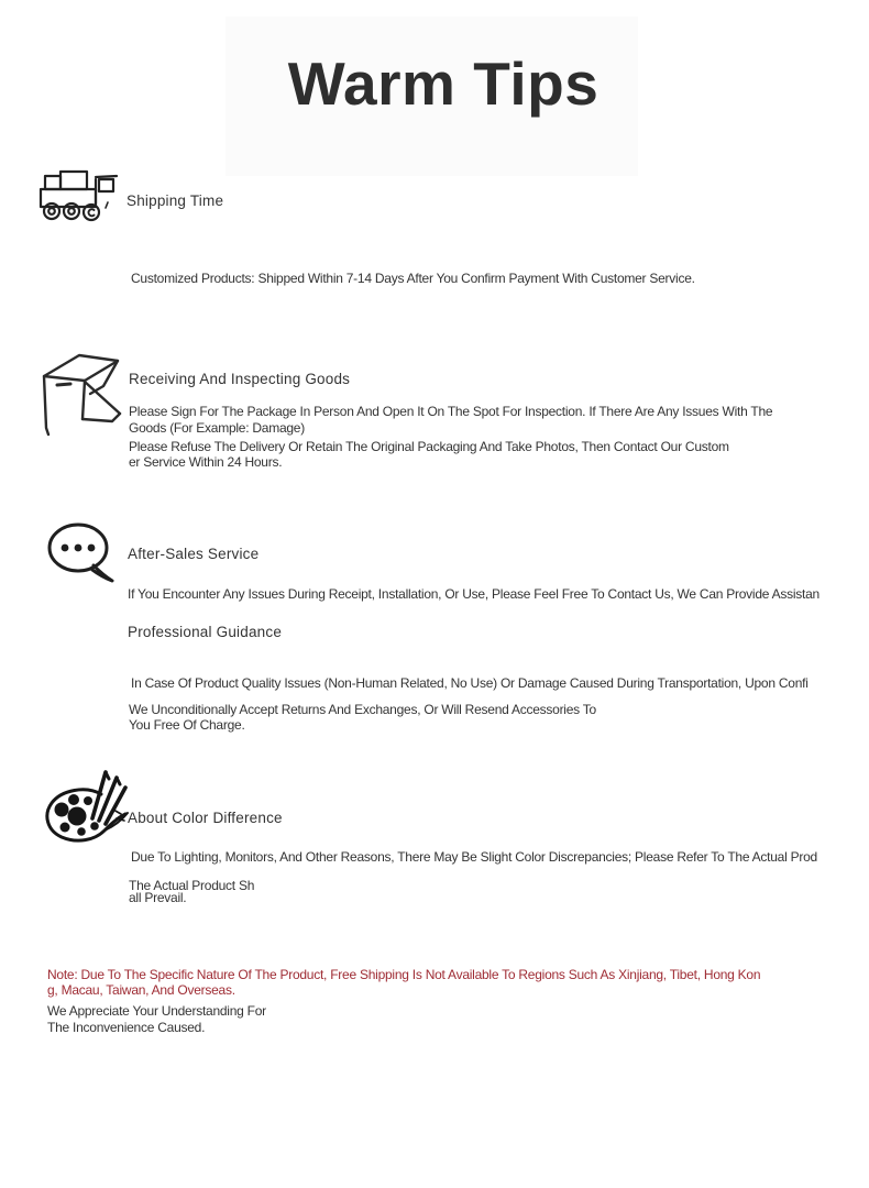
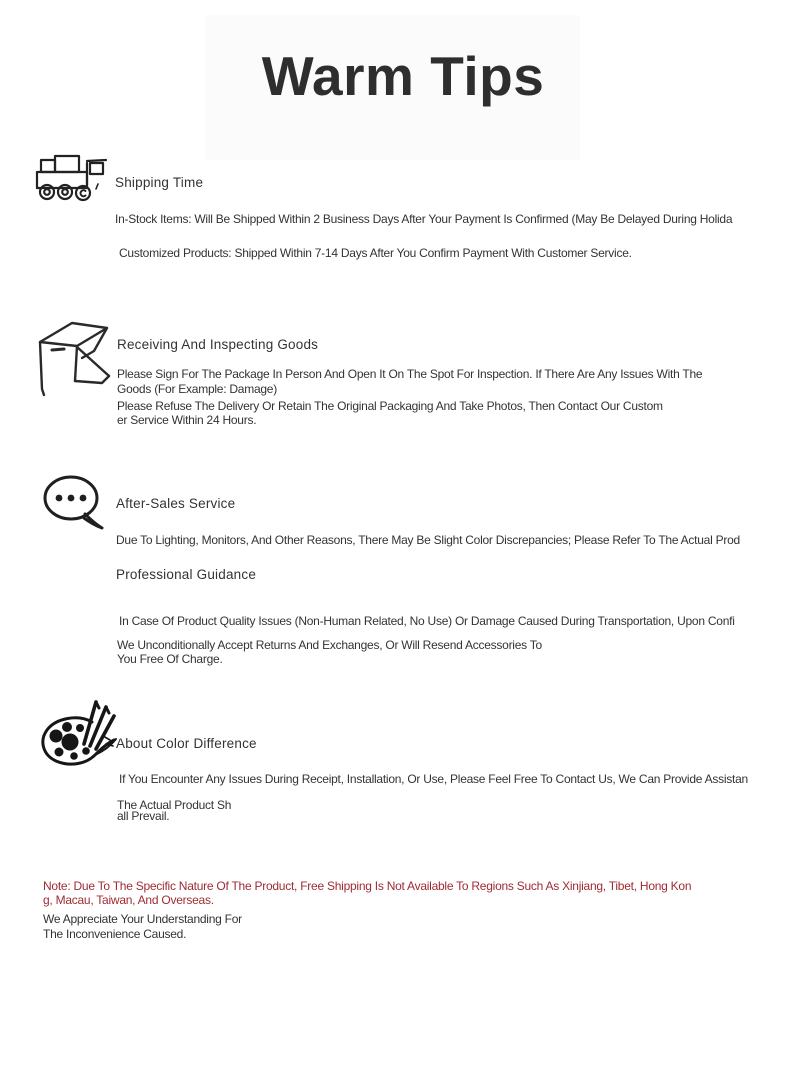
  Warm Tips
  Shipping Time
+ In-Stock Items: Will Be Shipped Within 2 Business Days After Your Payment Is Confirmed (May Be Delayed During Holida
  Customized Products: Shipped Within 7-14 Days After You Confirm Payment With Customer Service.
  Receiving And Inspecting Goods
  Please Sign For The Package In Person And Open It On The Spot For Inspection. If There Are Any Issues With The
  Goods (For Example: Damage)
  Please Refuse The Delivery Or Retain The Original Packaging And Take Photos, Then Contact Our Custom
  er Service Within 24 Hours.
  After-Sales Service
- If You Encounter Any Issues During Receipt, Installation, Or Use, Please Feel Free To Contact Us, We Can Provide Assistan
+ Due To Lighting, Monitors, And Other Reasons, There May Be Slight Color Discrepancies; Please Refer To The Actual Prod
  Professional Guidance
  In Case Of Product Quality Issues (Non-Human Related, No Use) Or Damage Caused During Transportation, Upon Confi
  We Unconditionally Accept Returns And Exchanges, Or Will Resend Accessories To
  You Free Of Charge.
  About Color Difference
- Due To Lighting, Monitors, And Other Reasons, There May Be Slight Color Discrepancies; Please Refer To The Actual Prod
+ If You Encounter Any Issues During Receipt, Installation, Or Use, Please Feel Free To Contact Us, We Can Provide Assistan
  The Actual Product Sh
  all Prevail.
  Note: Due To The Specific Nature Of The Product, Free Shipping Is Not Available To Regions Such As Xinjiang, Tibet, Hong Kon
  g, Macau, Taiwan, And Overseas.
  We Appreciate Your Understanding For
  The Inconvenience Caused.
